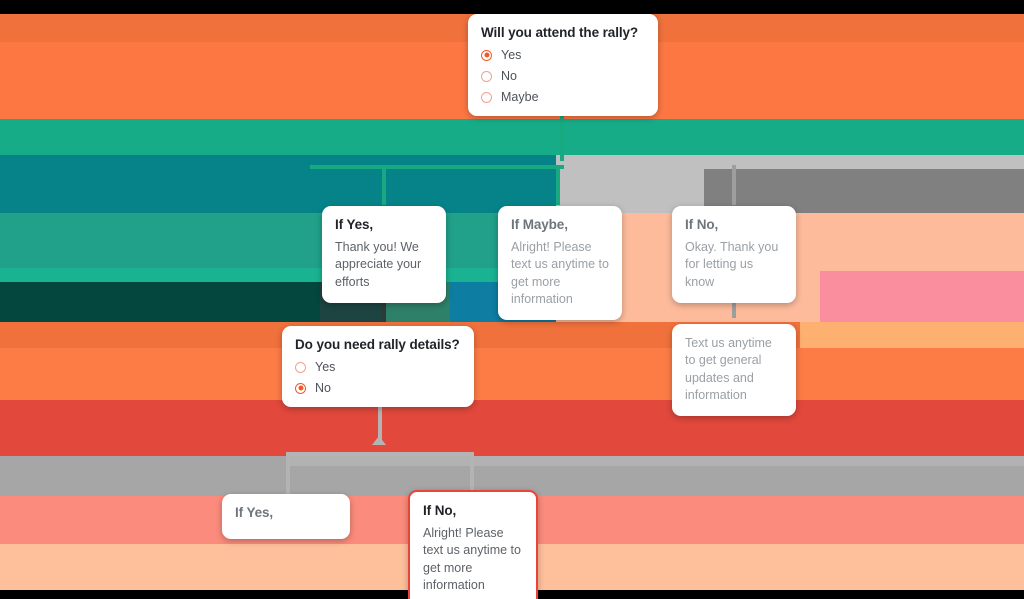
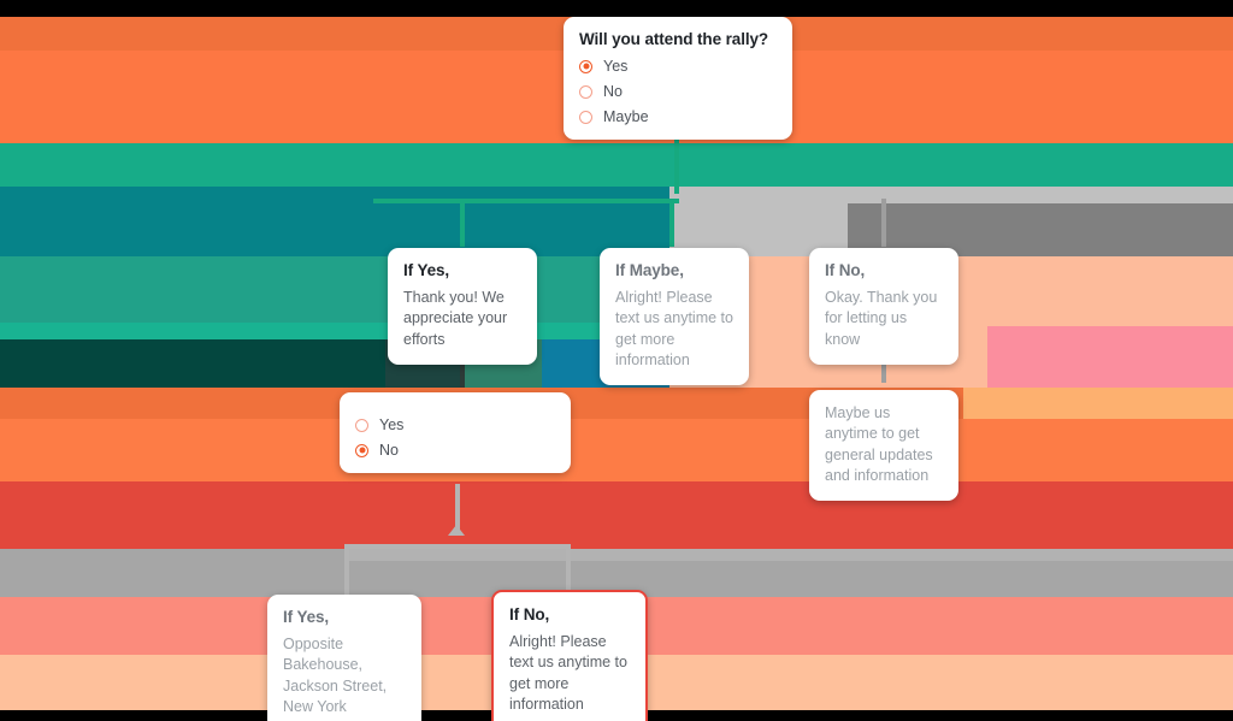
  Will you attend the rally?
  Yes
  No
  Maybe
  If Yes,
  Thank you! We appreciate your efforts
  If Maybe,
  Alright! Please text us anytime to get more information
  If No,
  Okay. Thank you for letting us know
- Do you need rally details?
  Yes
  No
- Text us anytime to get general updates and information
+ Maybe us anytime to get general updates and information
  If Yes,
+ Opposite Bakehouse, Jackson Street, New York
  If No,
  Alright! Please text us anytime to get more information
